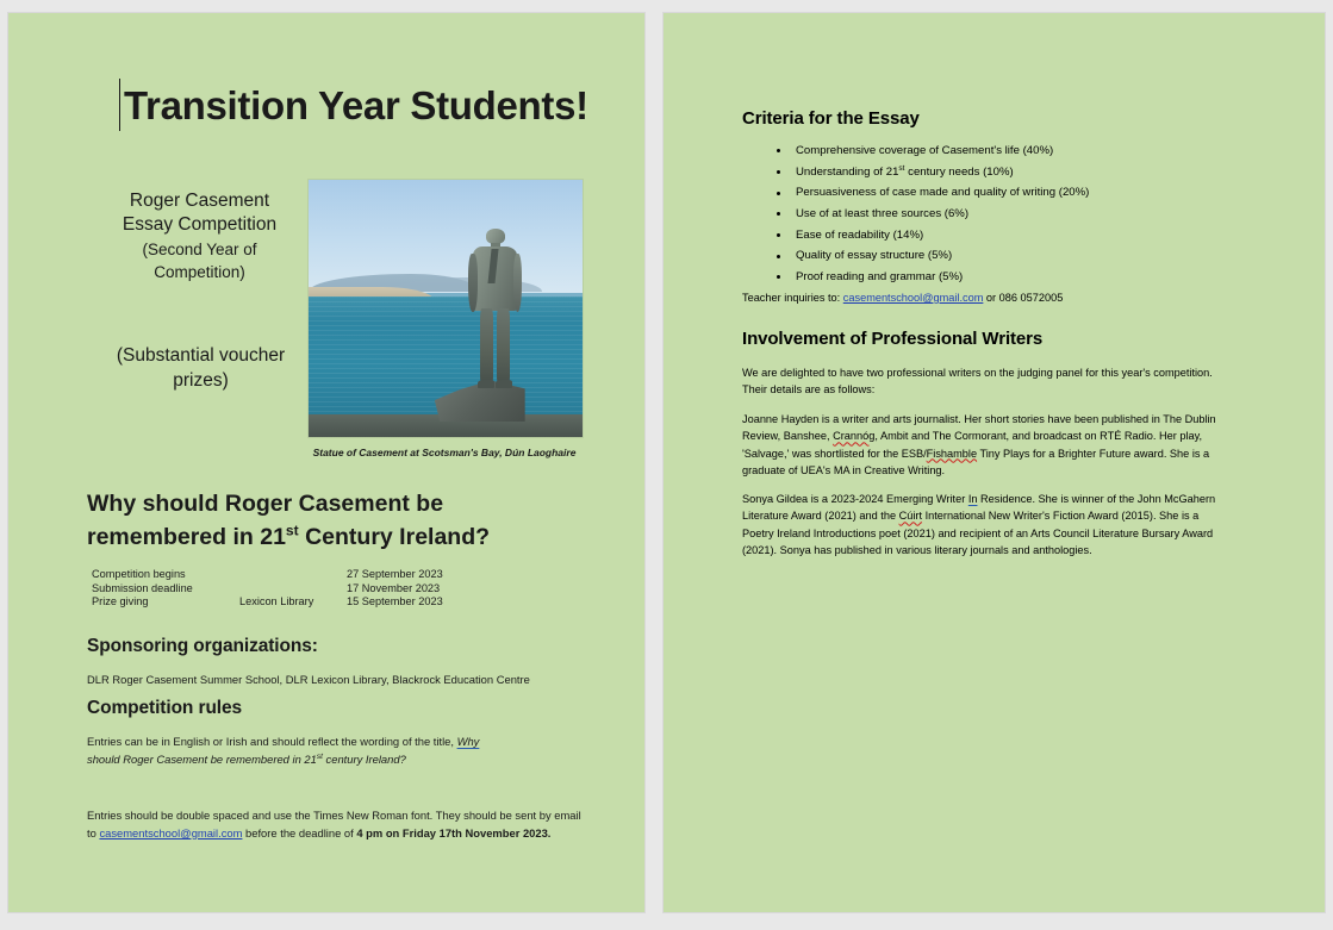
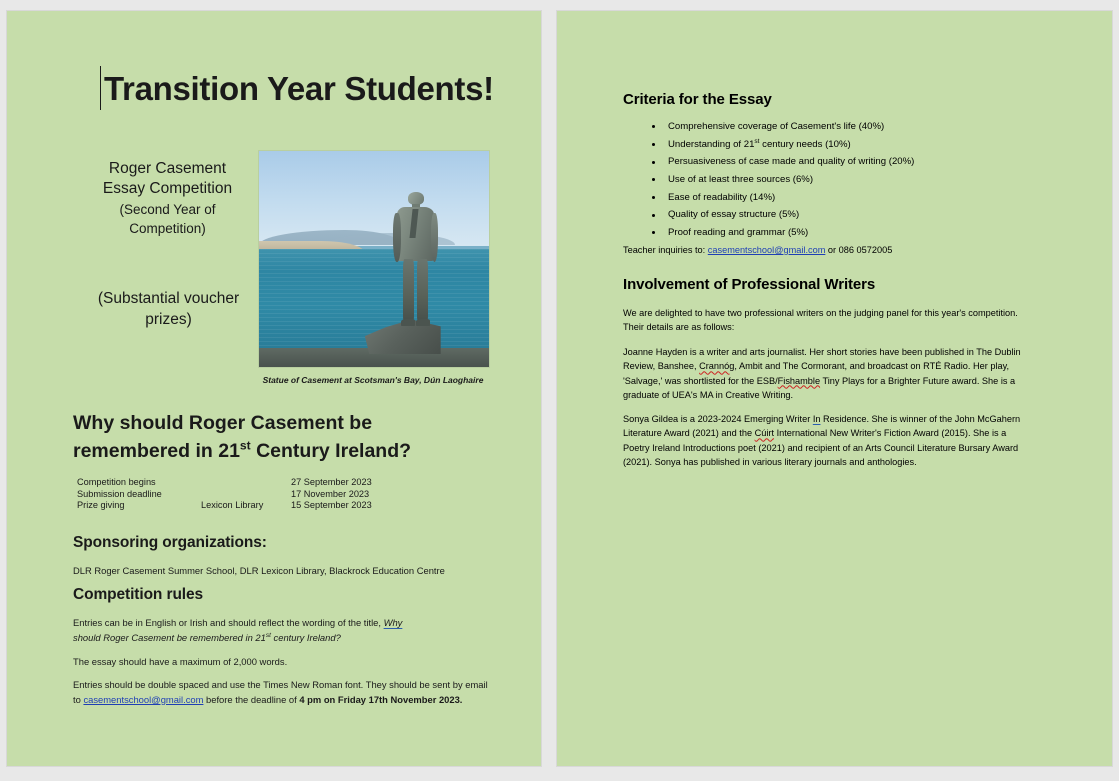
  Transition Year Students!
  Roger Casement
  Essay Competition
  (Second Year of
  Competition)
  (Substantial voucher
  prizes)
  Statue of Casement at Scotsman's Bay, Dún Laoghaire
  Why should Roger Casement be
  remembered in 21st Century Ireland?
  Competition begins		27 September 2023
  Submission deadline		17 November 2023
  Prize giving	Lexicon Library	15 September 2023
  Sponsoring organizations:
  DLR Roger Casement Summer School, DLR Lexicon Library, Blackrock Education Centre
  Competition rules
  Entries can be in English or Irish and should reflect the wording of the title, Why
  should Roger Casement be remembered in 21 century Ireland?
+ The essay should have a maximum of 2,000 words.
  Entries should be double spaced and use the Times New Roman font. They should be sent by email to casementschool@gmail.com before the deadline of 4 pm on Friday 17th November 2023.
  Criteria for the Essay
  Comprehensive coverage of Casement's life (40%)
  Understanding of 21 century needs (10%)
  Persuasiveness of case made and quality of writing (20%)
  Use of at least three sources (6%)
  Ease of readability (14%)
  Quality of essay structure (5%)
  Proof reading and grammar (5%)
  Teacher inquiries to: casementschool@gmail.com or 086 0572005
  Involvement of Professional Writers
  We are delighted to have two professional writers on the judging panel for this year's competition. Their details are as follows:
  Joanne Hayden is a writer and arts journalist. Her short stories have been published in The Dublin Review, Banshee, Crannóg, Ambit and The Cormorant, and broadcast on RTÉ Radio. Her play, 'Salvage,' was shortlisted for the ESB/Fishamble Tiny Plays for a Brighter Future award. She is a graduate of UEA's MA in Creative Writing.
  Sonya Gildea is a 2023-2024 Emerging Writer In Residence. She is winner of the John McGahern Literature Award (2021) and the Cúirt International New Writer's Fiction Award (2015). She is a Poetry Ireland Introductions poet (2021) and recipient of an Arts Council Literature Bursary Award (2021). Sonya has published in various literary journals and anthologies.
